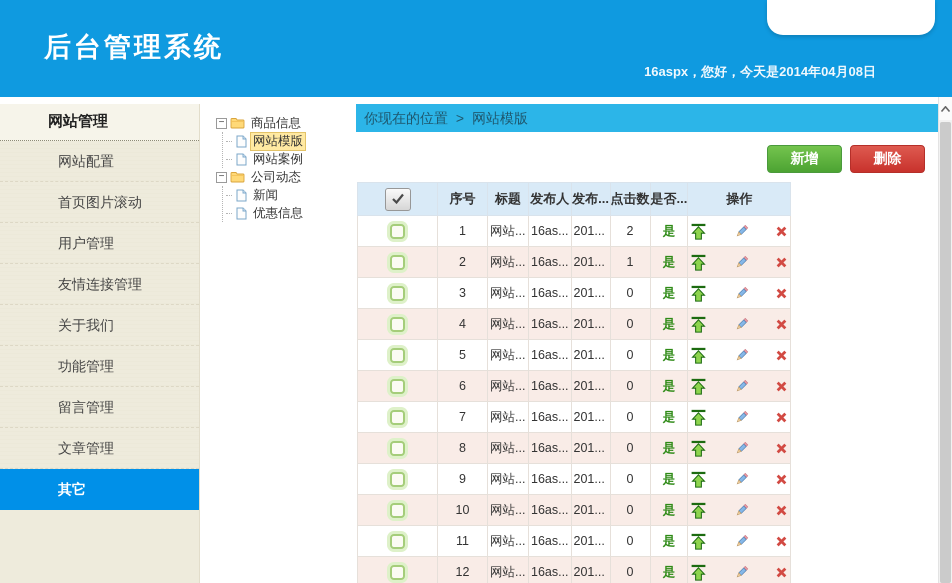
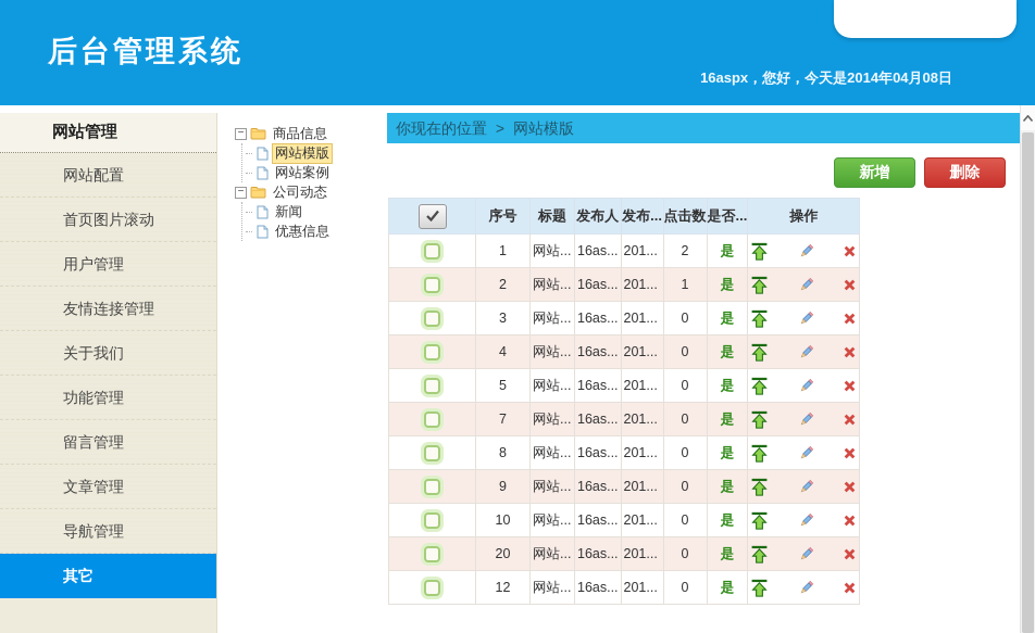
  后台管理系统
  16aspx，您好，今天是2014年04月08日
  网站管理
  网站配置
  首页图片滚动
  用户管理
  友情连接管理
  关于我们
  功能管理
  留言管理
  文章管理
+ 导航管理
  其它
  −
  商品信息
  网站模版
  网站案例
  −
  公司动态
  新闻
  优惠信息
  你现在的位置 > 网站模版
  新增
  删除
  	序号	标题	发布人	发布...	点击数	是否...	操作
  	1	网站...	16as...	201...	2	是
  	2	网站...	16as...	201...	1	是
  	3	网站...	16as...	201...	0	是
  	4	网站...	16as...	201...	0	是
  	5	网站...	16as...	201...	0	是
- 	6	网站...	16as...	201...	0	是
  	7	网站...	16as...	201...	0	是
  	8	网站...	16as...	201...	0	是
  	9	网站...	16as...	201...	0	是
  	10	网站...	16as...	201...	0	是
- 	11	网站...	16as...	201...	0	是
+ 	20	网站...	16as...	201...	0	是
  	12	网站...	16as...	201...	0	是
